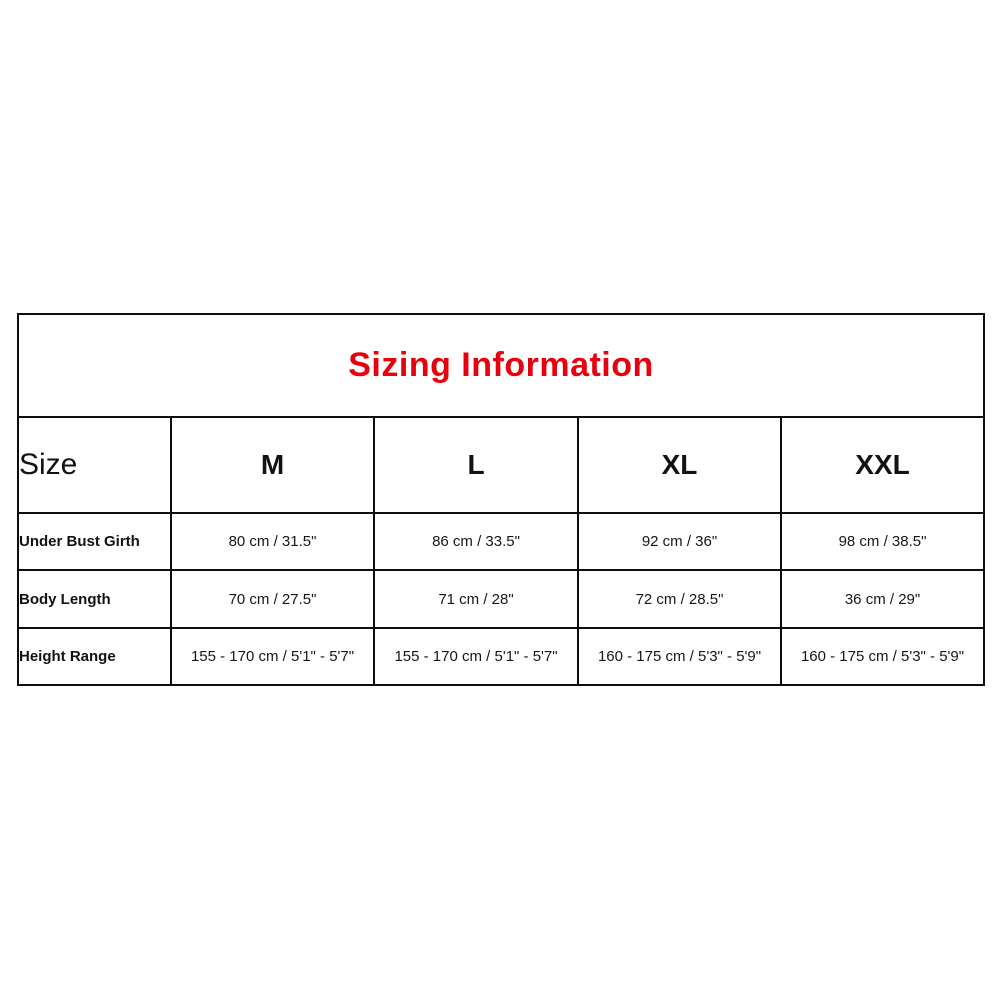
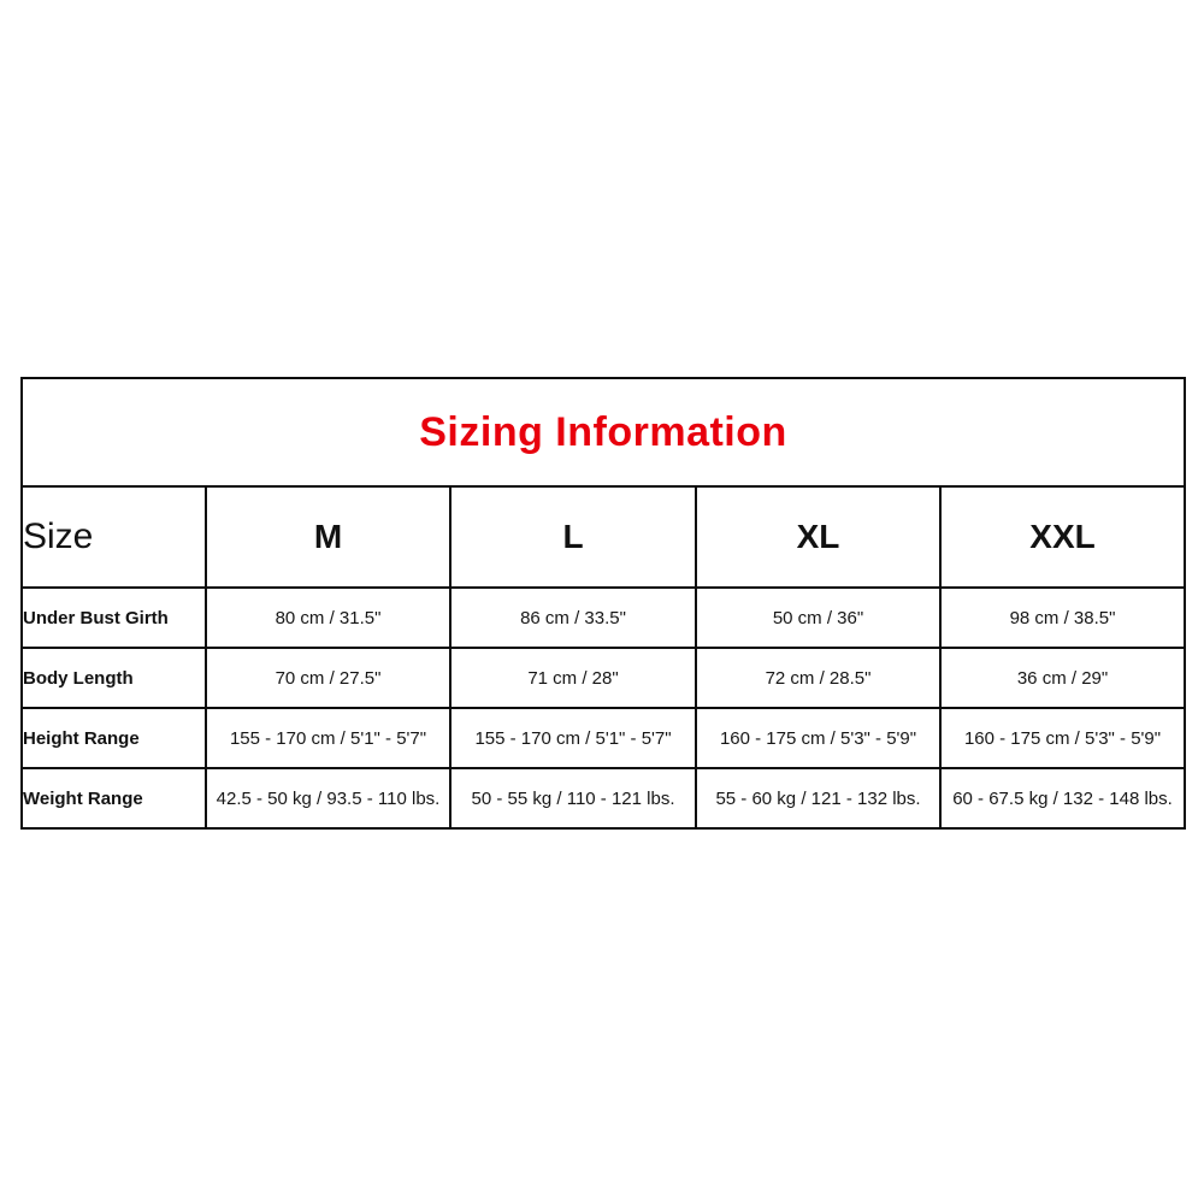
  Sizing Information
  Size	M	L	XL	XXL
- Under Bust Girth	80 cm / 31.5"	86 cm / 33.5"	92 cm / 36"	98 cm / 38.5"
+ Under Bust Girth	80 cm / 31.5"	86 cm / 33.5"	50 cm / 36"	98 cm / 38.5"
  Body Length	70 cm / 27.5"	71 cm / 28"	72 cm / 28.5"	36 cm / 29"
  Height Range	155 - 170 cm / 5'1" - 5'7"	155 - 170 cm / 5'1" - 5'7"	160 - 175 cm / 5'3" - 5'9"	160 - 175 cm / 5'3" - 5'9"
+ Weight Range	42.5 - 50 kg / 93.5 - 110 lbs.	50 - 55 kg / 110 - 121 lbs.	55 - 60 kg / 121 - 132 lbs.	60 - 67.5 kg / 132 - 148 lbs.
